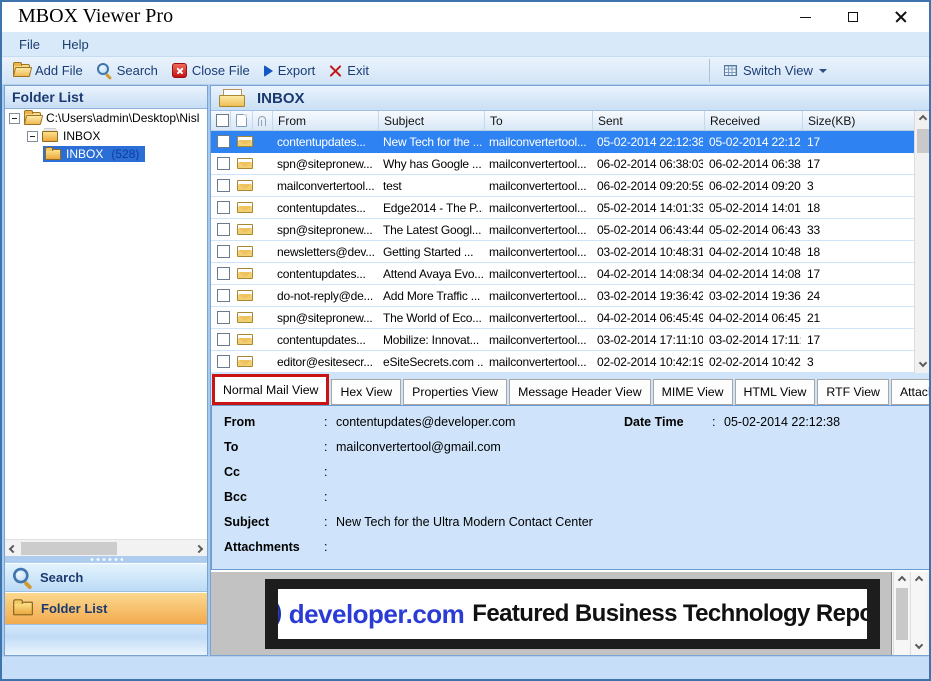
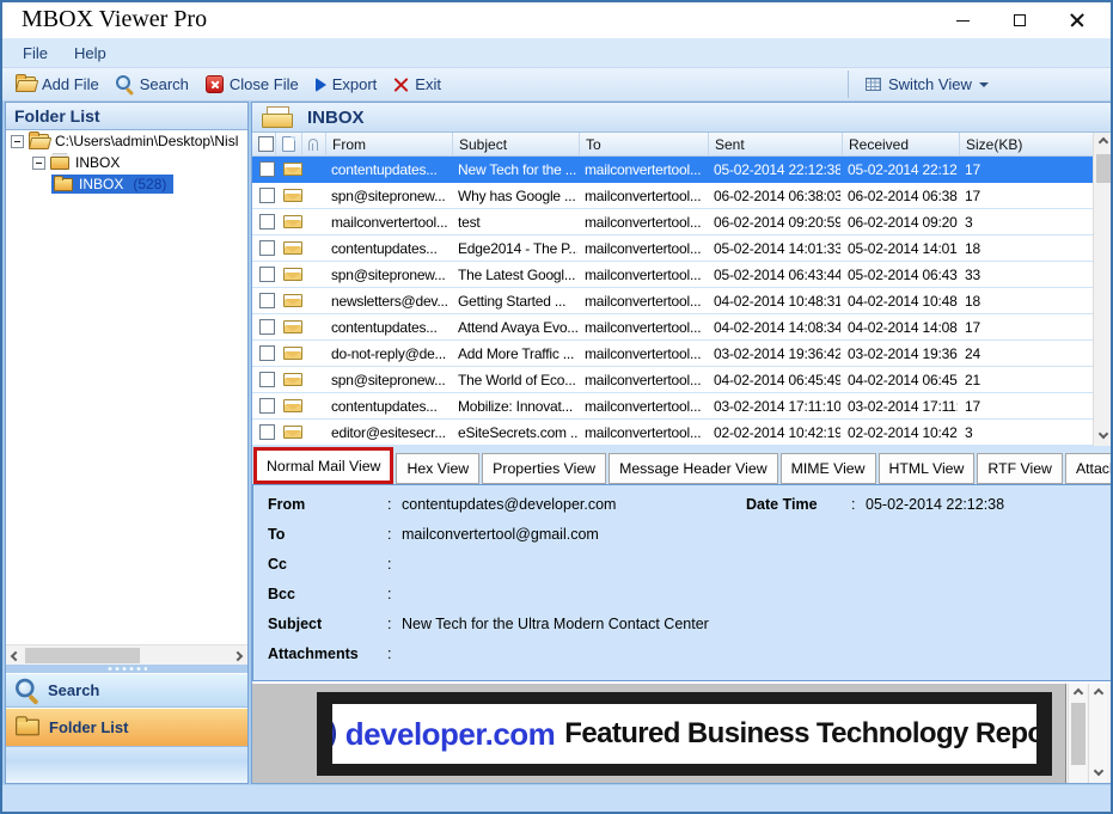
  MBOX Viewer Pro
  File
  Help
  Add File
  Search
  Close File
  Export
  Exit
  Switch View
  Folder List
  C:\Users\admin\Desktop\Nisl
  INBOX
  INBOX
  (528)
  Search
  Folder List
  INBOX
  From
  Subject
  To
  Sent
  Received
  Size(KB)
  contentupdates...
  New Tech for the ...
  mailconvertertool...
  05-02-2014 22:12:38
  05-02-2014 22:12
  17
  spn@sitepronew...
  Why has Google ...
  mailconvertertool...
  06-02-2014 06:38:03
  06-02-2014 06:38
  17
  mailconvertertool...
  test
  mailconvertertool...
  06-02-2014 09:20:59
  06-02-2014 09:20
  3
  contentupdates...
  Edge2014 - The P..
  mailconvertertool...
  05-02-2014 14:01:33
  05-02-2014 14:01
  18
  spn@sitepronew...
  The Latest Googl...
  mailconvertertool...
  05-02-2014 06:43:44
  05-02-2014 06:43
  33
  newsletters@dev...
  Getting Started ...
  mailconvertertool...
- 03-02-2014 10:48:31
+ 04-02-2014 10:48:31
  04-02-2014 10:48
  18
  contentupdates...
  Attend Avaya Evo...
  mailconvertertool...
  04-02-2014 14:08:34
  04-02-2014 14:08
  17
  do-not-reply@de...
  Add More Traffic ...
  mailconvertertool...
  03-02-2014 19:36:42
  03-02-2014 19:36
  24
  spn@sitepronew...
  The World of Eco...
  mailconvertertool...
  04-02-2014 06:45:49
  04-02-2014 06:45
  21
  contentupdates...
  Mobilize: Innovat...
  mailconvertertool...
  03-02-2014 17:11:10
  03-02-2014 17:11
  17
  editor@esitesecr...
  eSiteSecrets.com ..
  mailconvertertool...
  02-02-2014 10:42:19
  02-02-2014 10:42
  3
  Normal Mail View
  Hex View
  Properties View
  Message Header View
  MIME View
  HTML View
  RTF View
  Date Time
  :
  05-02-2014 22:12:38
  From
  :
  contentupdates@developer.com
  To
  :
  mailconvertertool@gmail.com
  Cc
  :
  Bcc
  :
  Subject
  :
  New Tech for the Ultra Modern Contact Center
  Attachments
  :
  developer.com
  Featured Business Technology Repo
